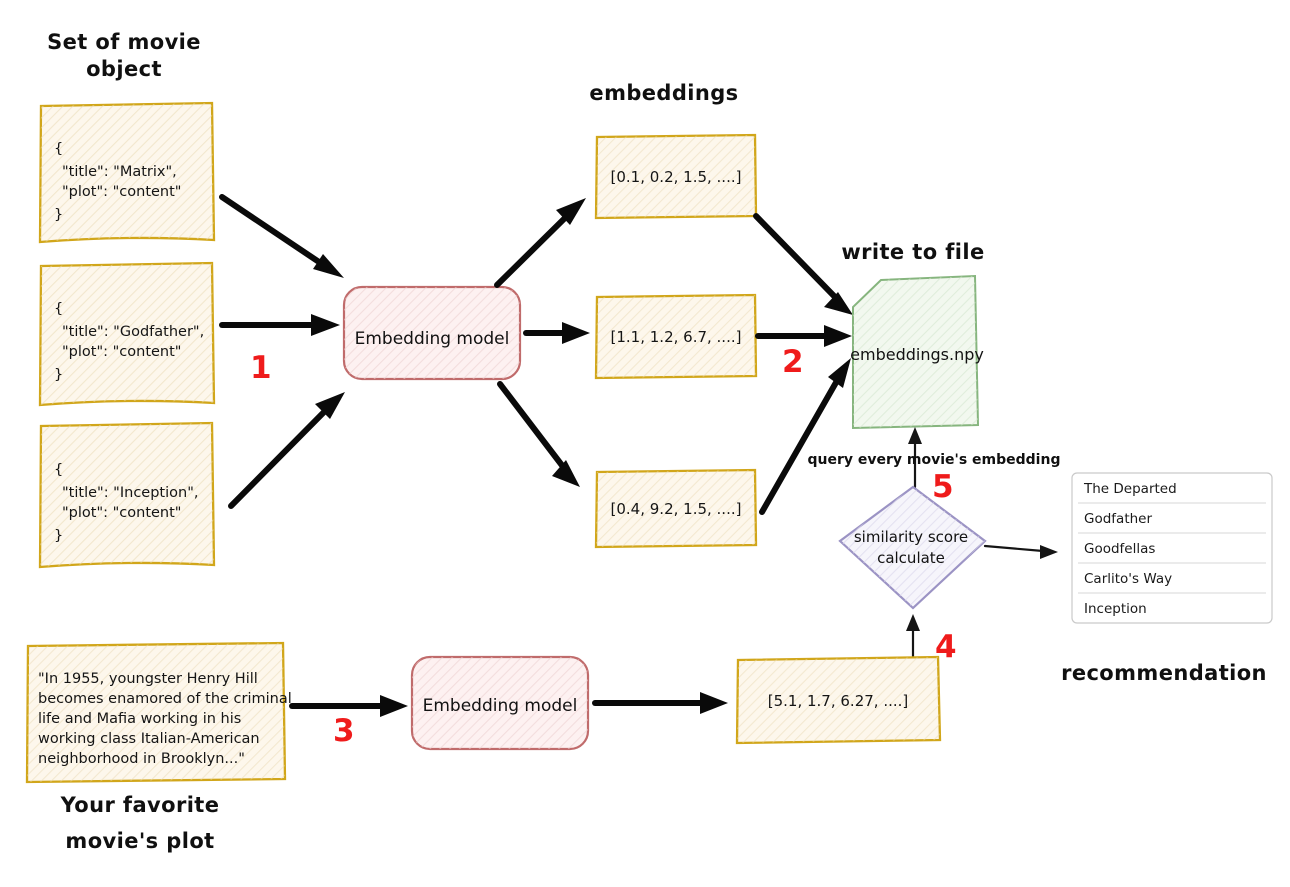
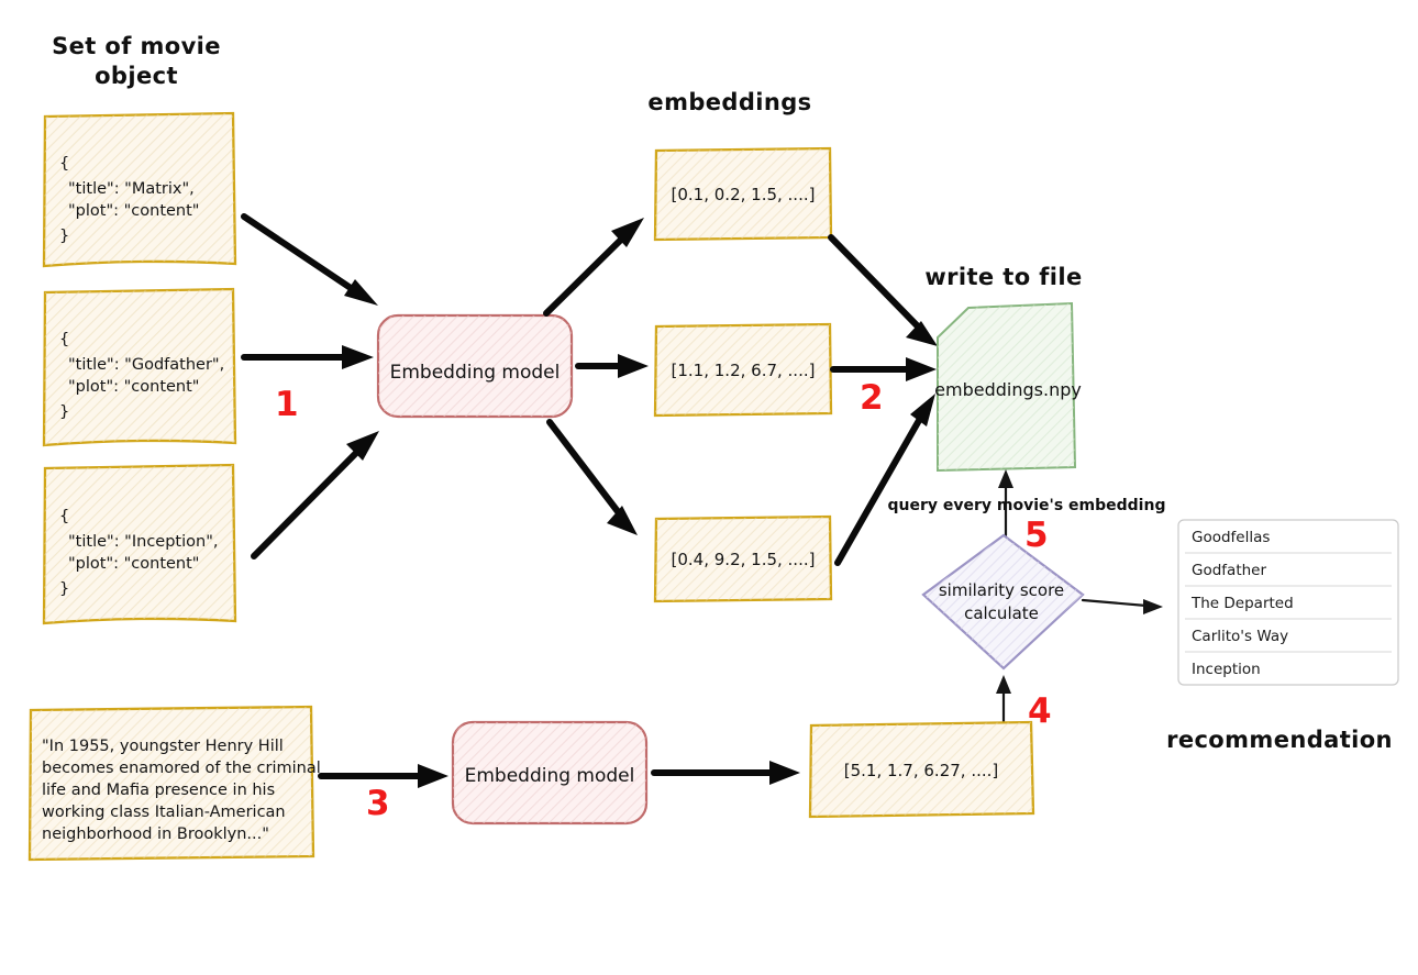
  Set of movie
  object
  embeddings
  write to file
- Your favorite
- movie's plot
  recommendation
  {
  "title": "Matrix",
  "plot": "content"
  }
  {
  "title": "Godfather",
  "plot": "content"
  }
  {
  "title": "Inception",
  "plot": "content"
  }
  1
  Embedding model
  [0.1, 0.2, 1.5, ....]
  [1.1, 1.2, 6.7, ....]
  [0.4, 9.2, 1.5, ....]
  2
  embeddings.npy
  query every movie's embedding
  5
  similarity score
  calculate
  4
  "In 1955, youngster Henry Hill
  becomes enamored of the criminal
- life and Mafia working in his
+ life and Mafia presence in his
  working class Italian-American
  neighborhood in Brooklyn..."
  3
  Embedding model
  [5.1, 1.7, 6.27, ....]
- The Departed
+ Goodfellas
  Godfather
- Goodfellas
+ The Departed
  Carlito's Way
  Inception
